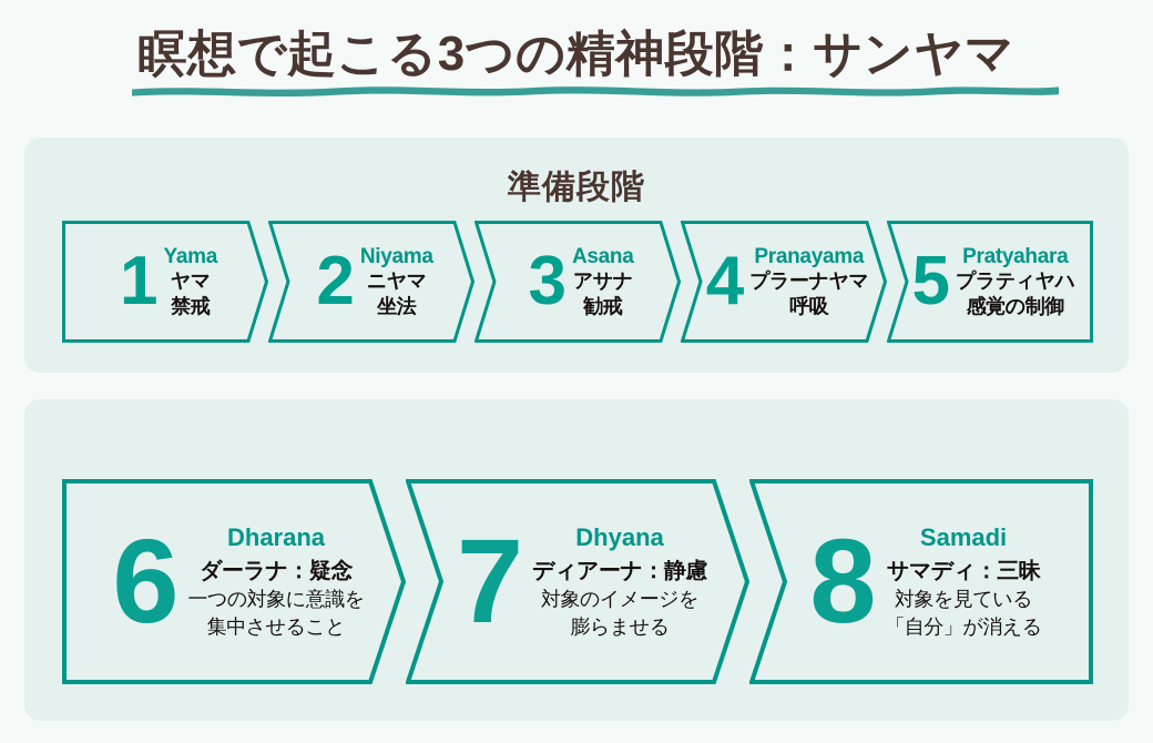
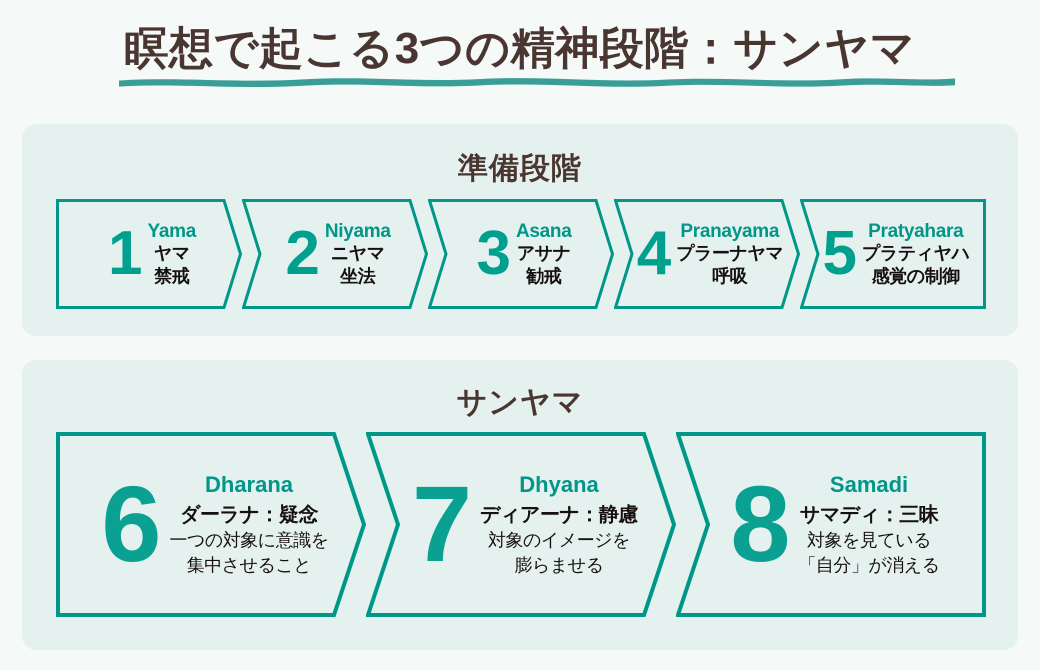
  瞑想で起こる3つの精神段階：サンヤマ
  準備段階
  1
  Yama
  ヤマ
  禁戒
  2
  Niyama
  ニヤマ
  坐法
  3
  Asana
  アサナ
  勧戒
  4
  Pranayama
  プラーナヤマ
  呼吸
  5
  Pratyahara
  プラティヤハ
  感覚の制御
+ サンヤマ
  6
  Dharana
  ダーラナ：疑念
  一つの対象に意識を
  集中させること
  7
  Dhyana
  ディアーナ：静慮
  対象のイメージを
  膨らませる
  8
  Samadi
  サマディ：三昧
  対象を見ている
  「自分」が消える
